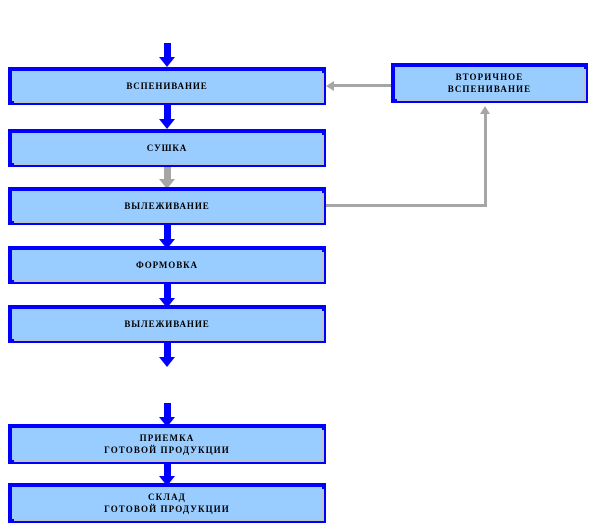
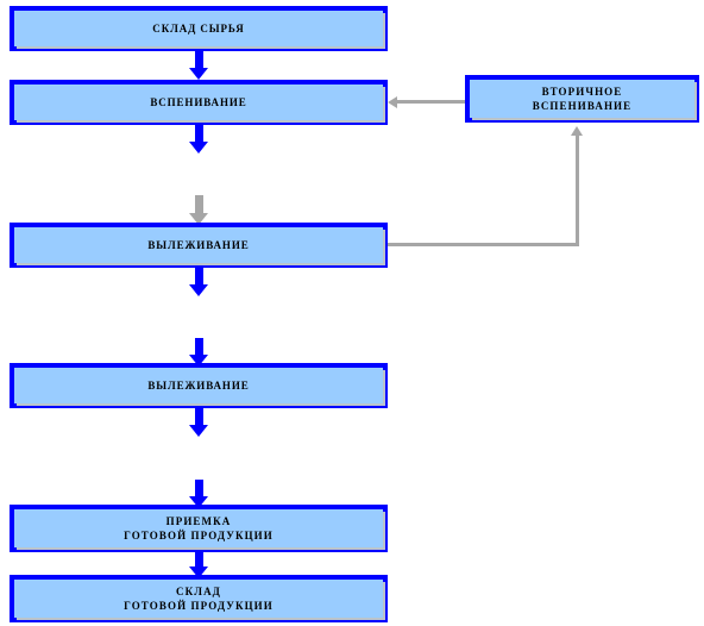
+ СКЛАД СЫРЬЯ
  ВСПЕНИВАНИЕ
- СУШКА
  ВЫЛЕЖИВАНИЕ
- ФОРМОВКА
  ВЫЛЕЖИВАНИЕ
  ПРИЕМКА
  ГОТОВОЙ ПРОДУКЦИИ
  СКЛАД
  ГОТОВОЙ ПРОДУКЦИИ
  ВТОРИЧНОЕ
  ВСПЕНИВАНИЕ
